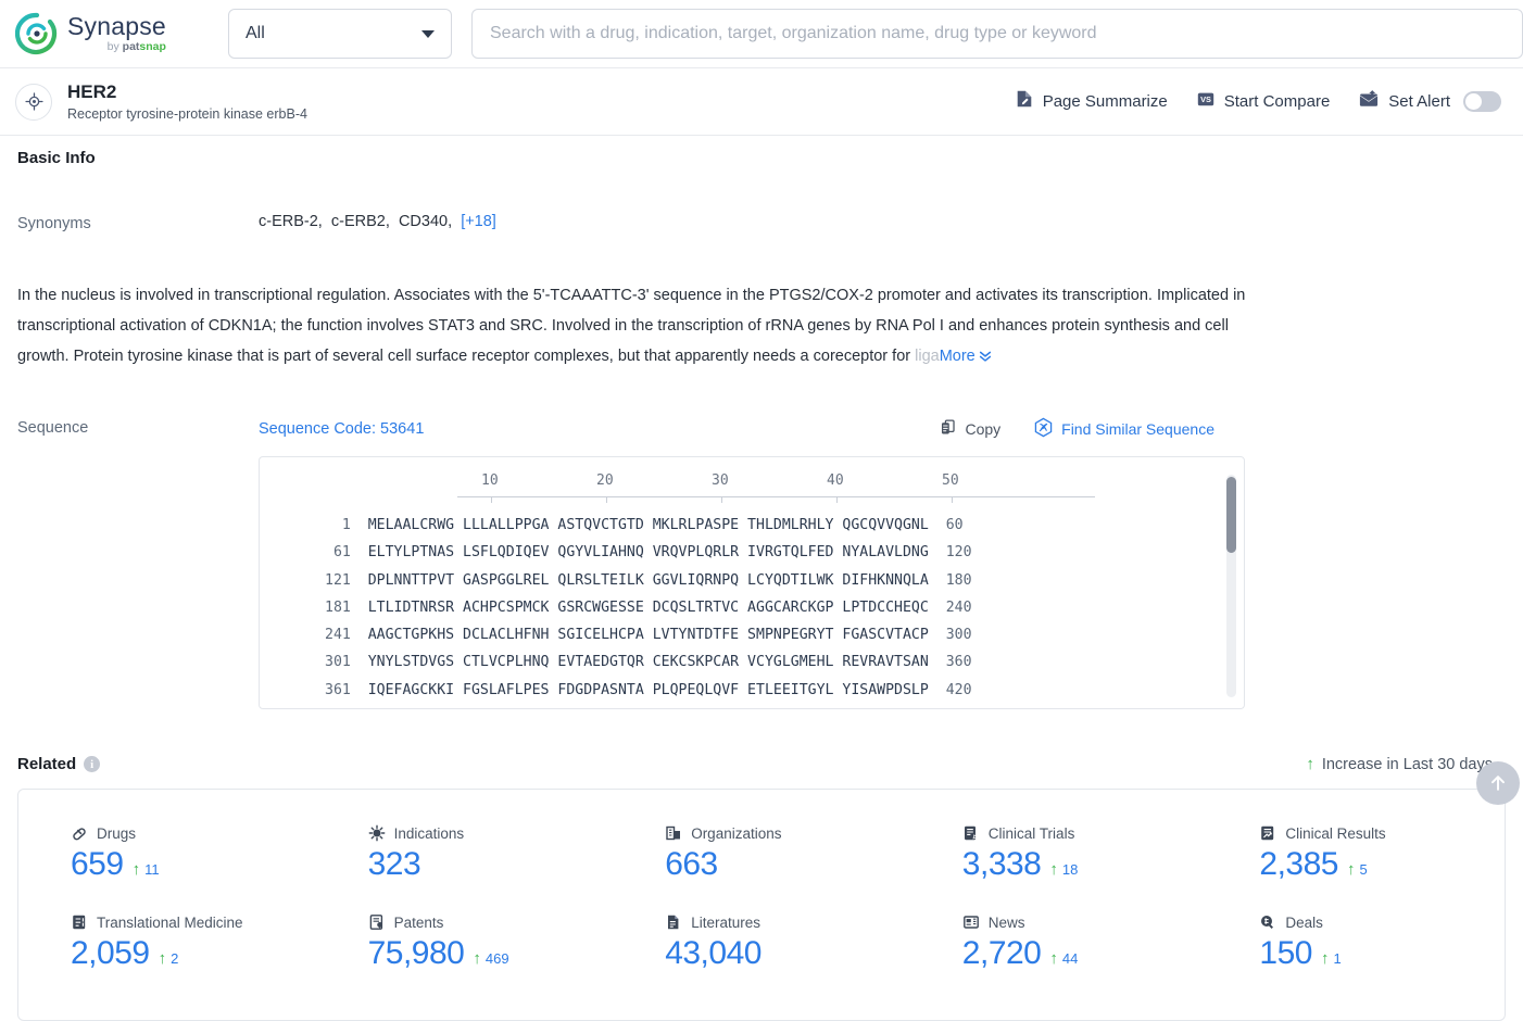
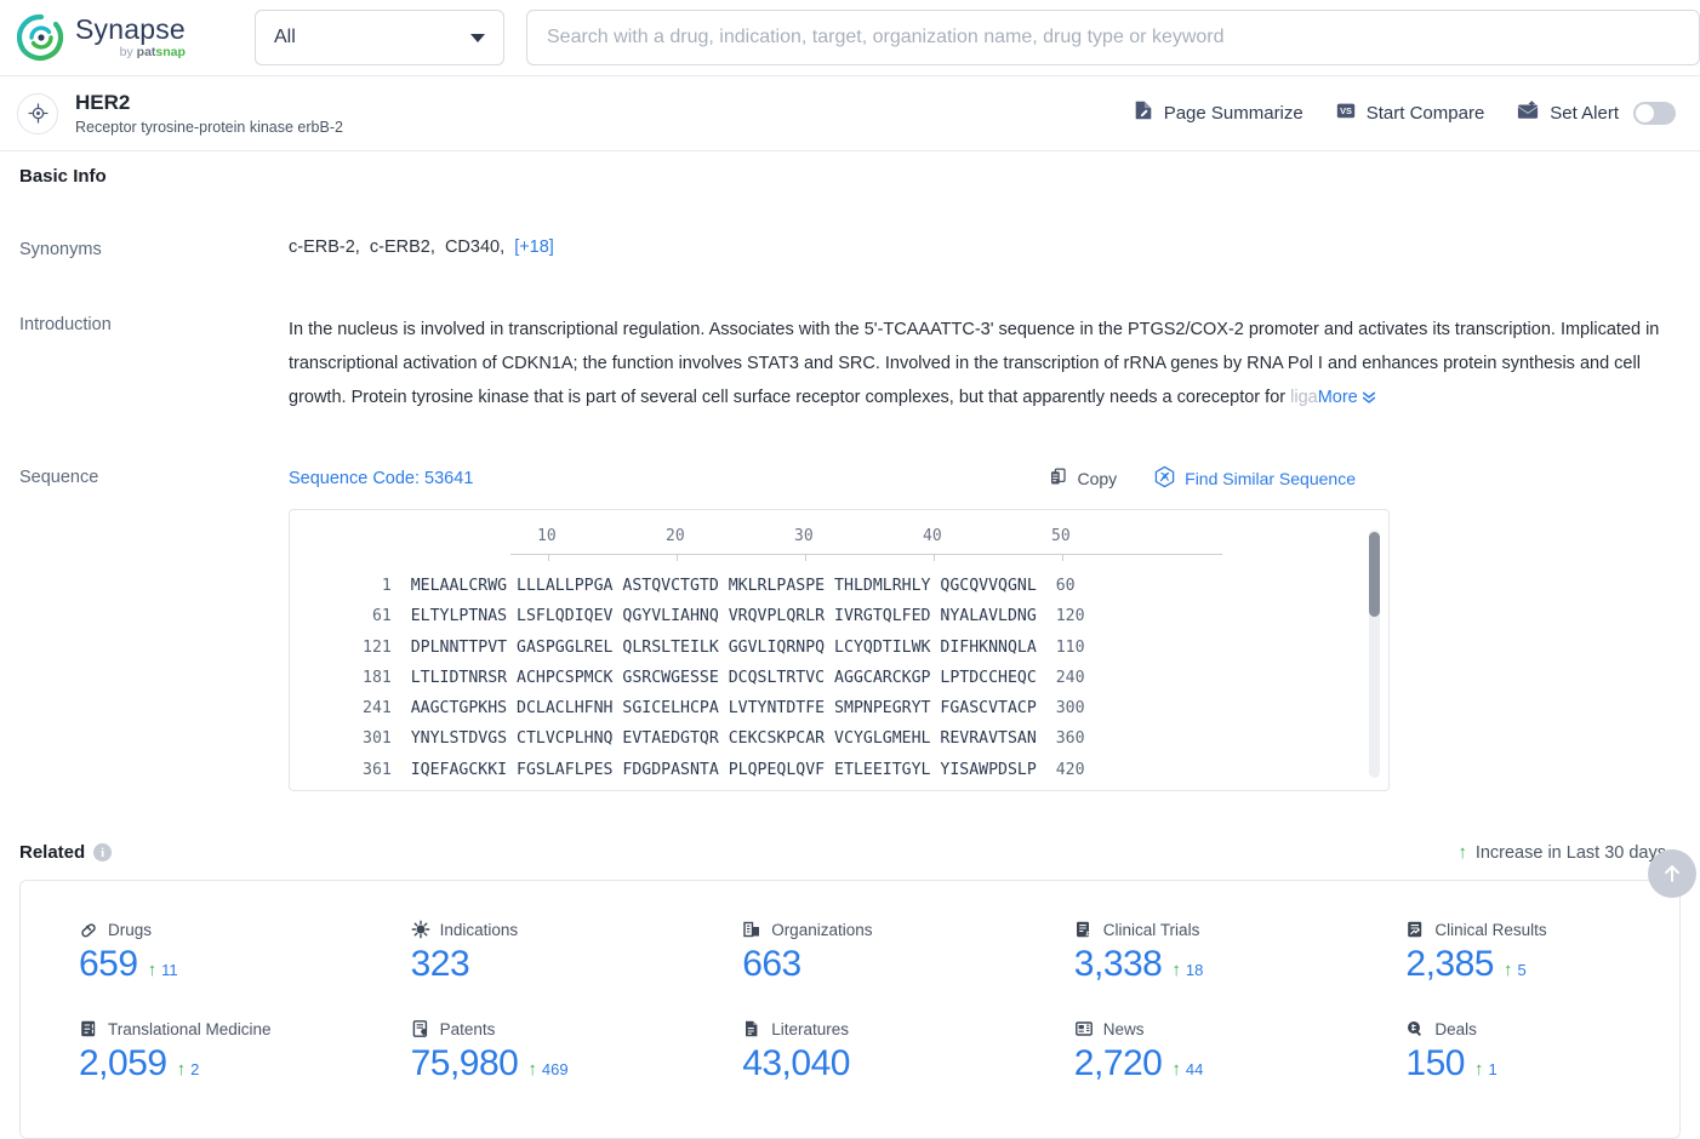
  Synapse
  by patsnap
  All
  Search with a drug, indication, target, organization name, drug type or keyword
  HER2
- Receptor tyrosine-protein kinase erbB-4
+ Receptor tyrosine-protein kinase erbB-2
  Page Summarize
  VS
  Start Compare
  Set Alert
  Basic Info
  Synonyms
  c-ERB-2, c-ERB2, CD340, [+18]
+ Introduction
  In the nucleus is involved in transcriptional regulation. Associates with the 5'-TCAAATTC-3' sequence in the PTGS2/COX-2 promoter and activates its transcription. Implicated in transcriptional activation of CDKN1A; the function involves STAT3 and SRC. Involved in the transcription of rRNA genes by RNA Pol I and enhances protein synthesis and cell growth. Protein tyrosine kinase that is part of several cell surface receptor complexes, but that apparently needs a coreceptor for ligaMore
  Sequence
  Sequence Code: 53641
  Copy
  Find Similar Sequence
  10
  20
  30
  40
  50
  1 MELAALCRWG LLLALLPPGA ASTQVCTGTD MKLRLPASPE THLDMLRHLY QGCQVVQGNL 60
  61 ELTYLPTNAS LSFLQDIQEV QGYVLIAHNQ VRQVPLQRLR IVRGTQLFED NYALAVLDNG 120
- 121 DPLNNTTPVT GASPGGLREL QLRSLTEILK GGVLIQRNPQ LCYQDTILWK DIFHKNNQLA 180
+ 121 DPLNNTTPVT GASPGGLREL QLRSLTEILK GGVLIQRNPQ LCYQDTILWK DIFHKNNQLA 110
  181 LTLIDTNRSR ACHPCSPMCK GSRCWGESSE DCQSLTRTVC AGGCARCKGP LPTDCCHEQC 240
  241 AAGCTGPKHS DCLACLHFNH SGICELHCPA LVTYNTDTFE SMPNPEGRYT FGASCVTACP 300
  301 YNYLSTDVGS CTLVCPLHNQ EVTAEDGTQR CEKCSKPCAR VCYGLGMEHL REVRAVTSAN 360
  361 IQEFAGCKKI FGSLAFLPES FDGDPASNTA PLQPEQLQVF ETLEEITGYL YISAWPDSLP 420
  Related
  i
  ↑
  Increase in Last 30 day
  Drugs
  659
  ↑
  11
  Indications
  323
  Organizations
  663
  Clinical Trials
  3,338
  ↑
  18
  Clinical Results
  2,385
  ↑
  5
  Translational Medicine
  2,059
  ↑
  2
  Patents
  75,980
  ↑
  469
  Literatures
  43,040
  News
  2,720
  ↑
  44
  Deals
  150
  ↑
  1
